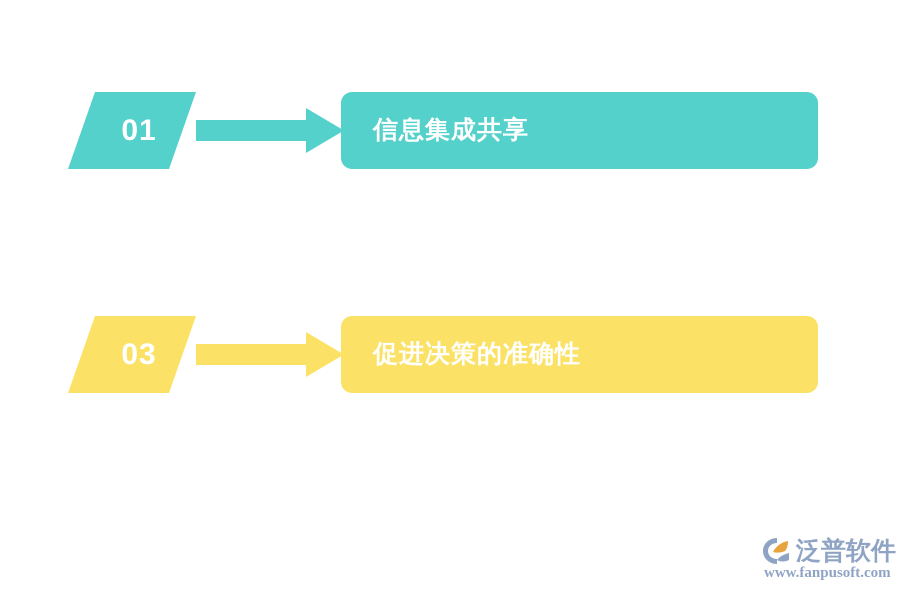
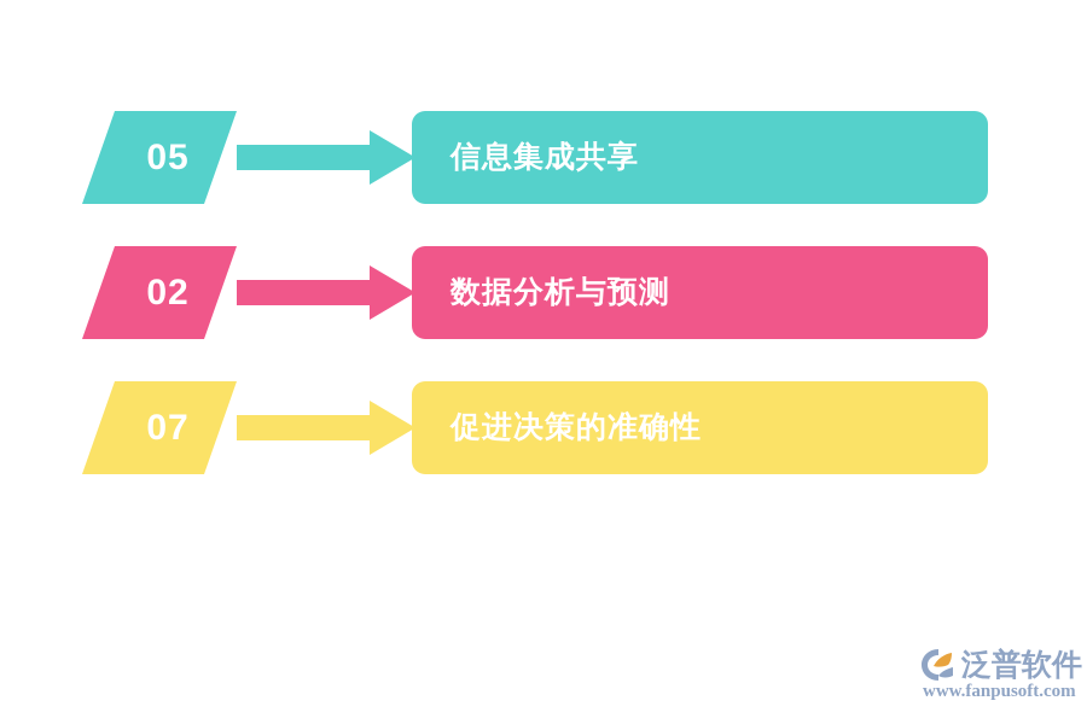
- 01
+ 05
  信息集成共享
+ 02
+ 数据分析与预测
- 03
+ 07
  促进决策的准确性
  泛普软件
  www.fanpusoft.com
